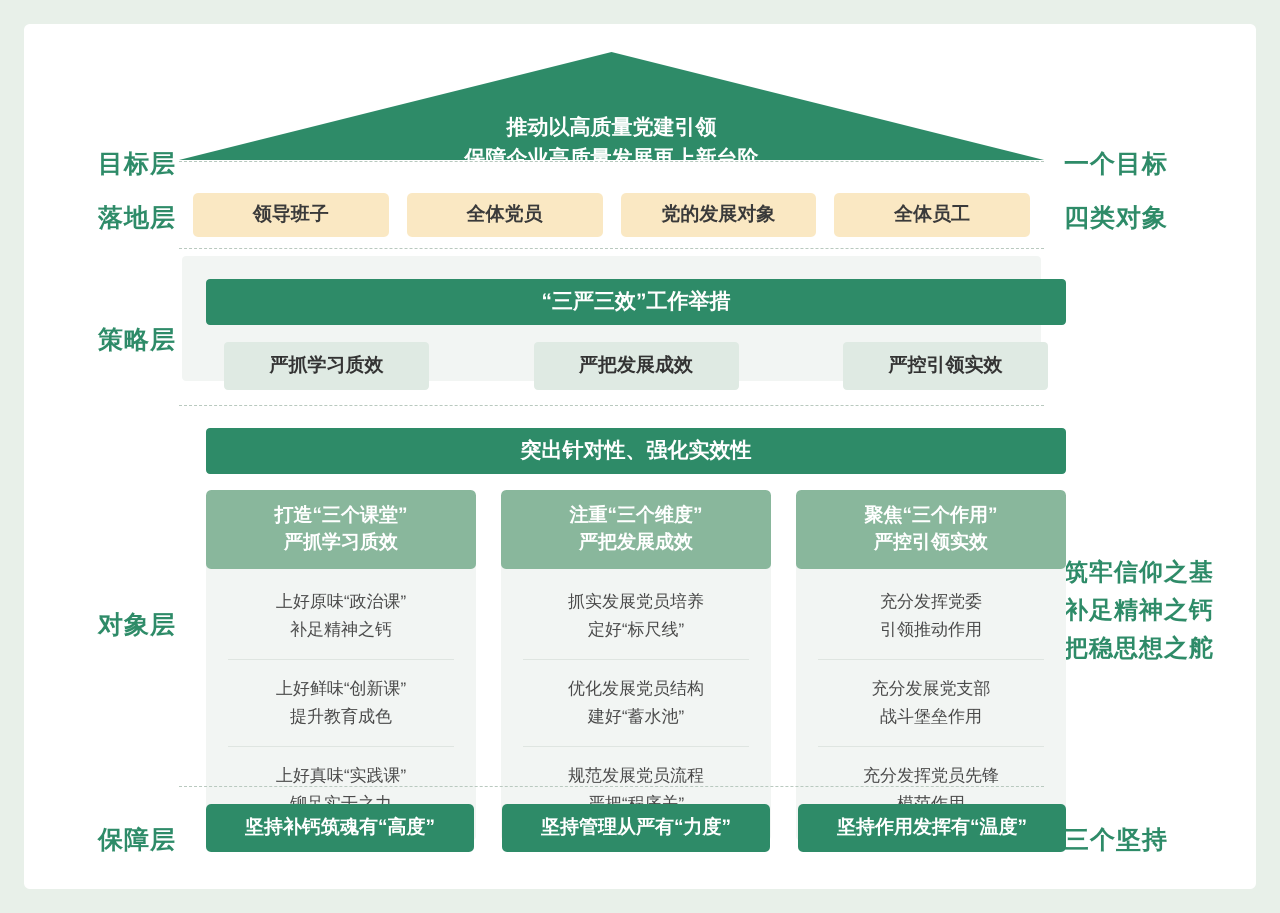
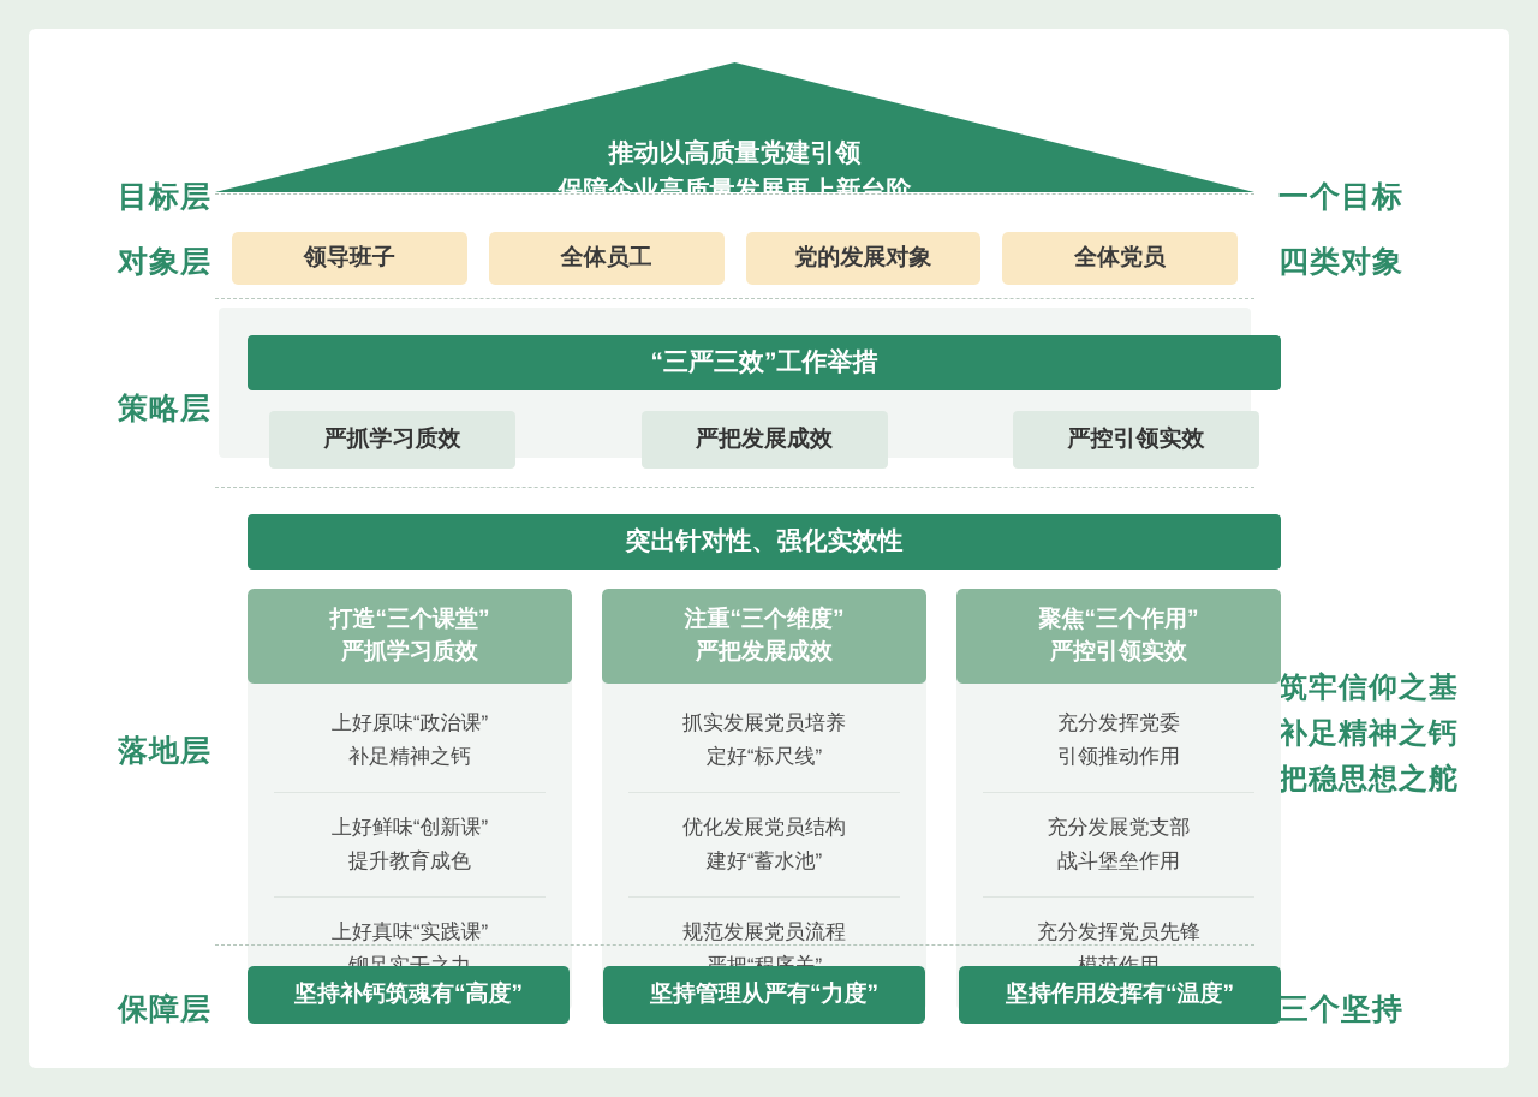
  目标层
- 落地层
+ 对象层
  策略层
- 对象层
+ 落地层
  保障层
  一个目标
  四类对象
  筑牢信仰之基
  补足精神之钙
  把稳思想之舵
  三个坚持
  推动以高质量党建引领
  保障企业高质量发展再上新台阶
  领导班子
- 全体党员
+ 全体员工
  党的发展对象
- 全体员工
+ 全体党员
  “三严三效”工作举措
  严抓学习质效
  严把发展成效
  严控引领实效
  突出针对性、强化实效性
  打造“三个课堂”
  严抓学习质效
  上好原味“政治课”
  补足精神之钙
  上好鲜味“创新课”
  提升教育成色
  上好真味“实践课”
  注重“三个维度”
  严把发展成效
  抓实发展党员培养
  定好“标尺线”
  优化发展党员结构
  建好“蓄水池”
  规范发展党员流程
  聚焦“三个作用”
  严控引领实效
  充分发挥党委
  引领推动作用
  充分发展党支部
  战斗堡垒作用
  充分发挥党员先锋
  坚持补钙筑魂有“高度”
  坚持管理从严有“力度”
  坚持作用发挥有“温度”
